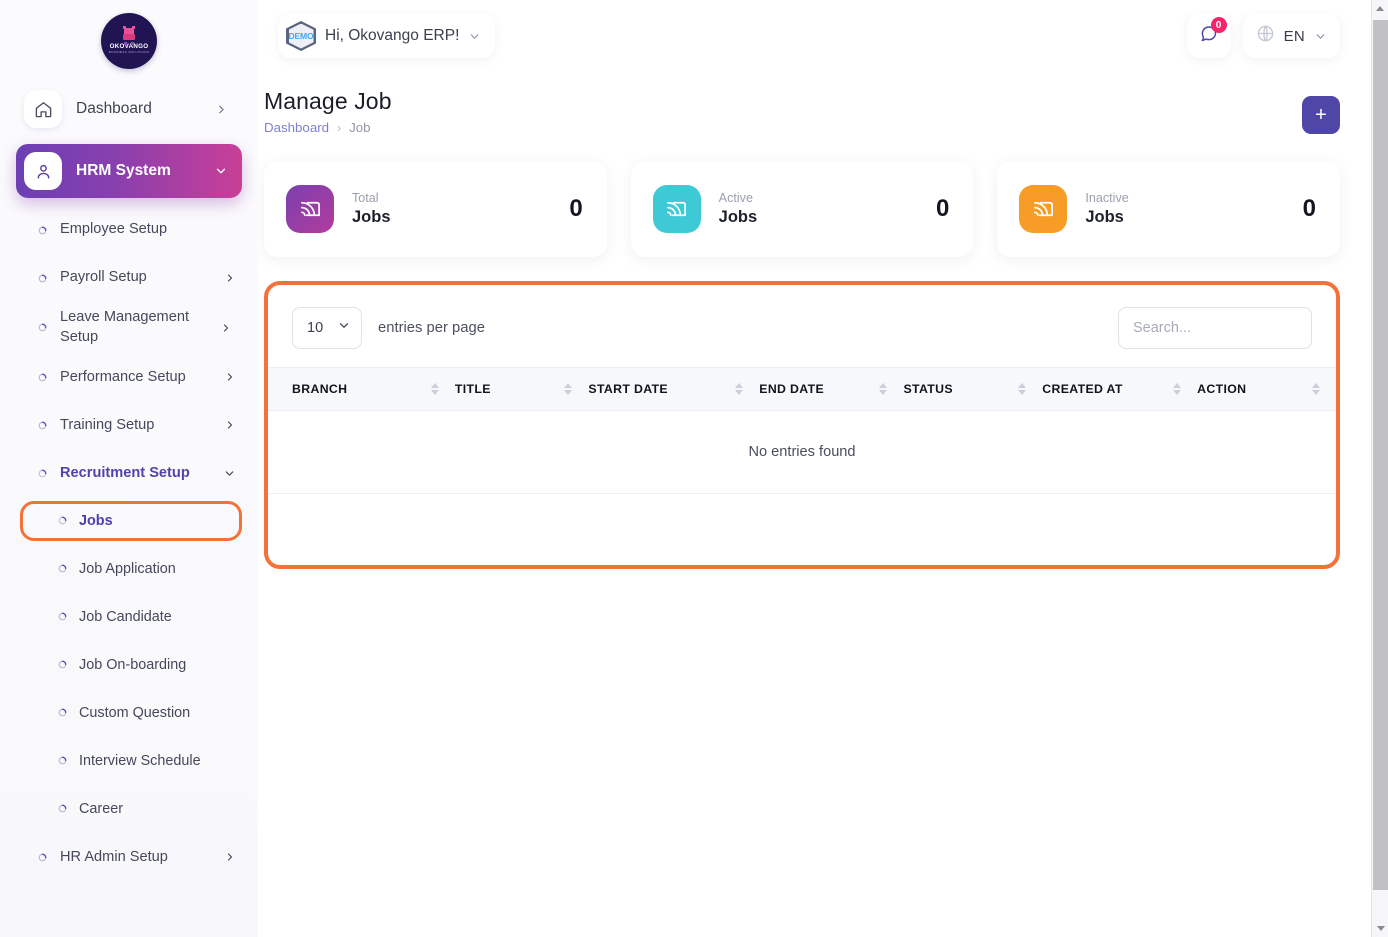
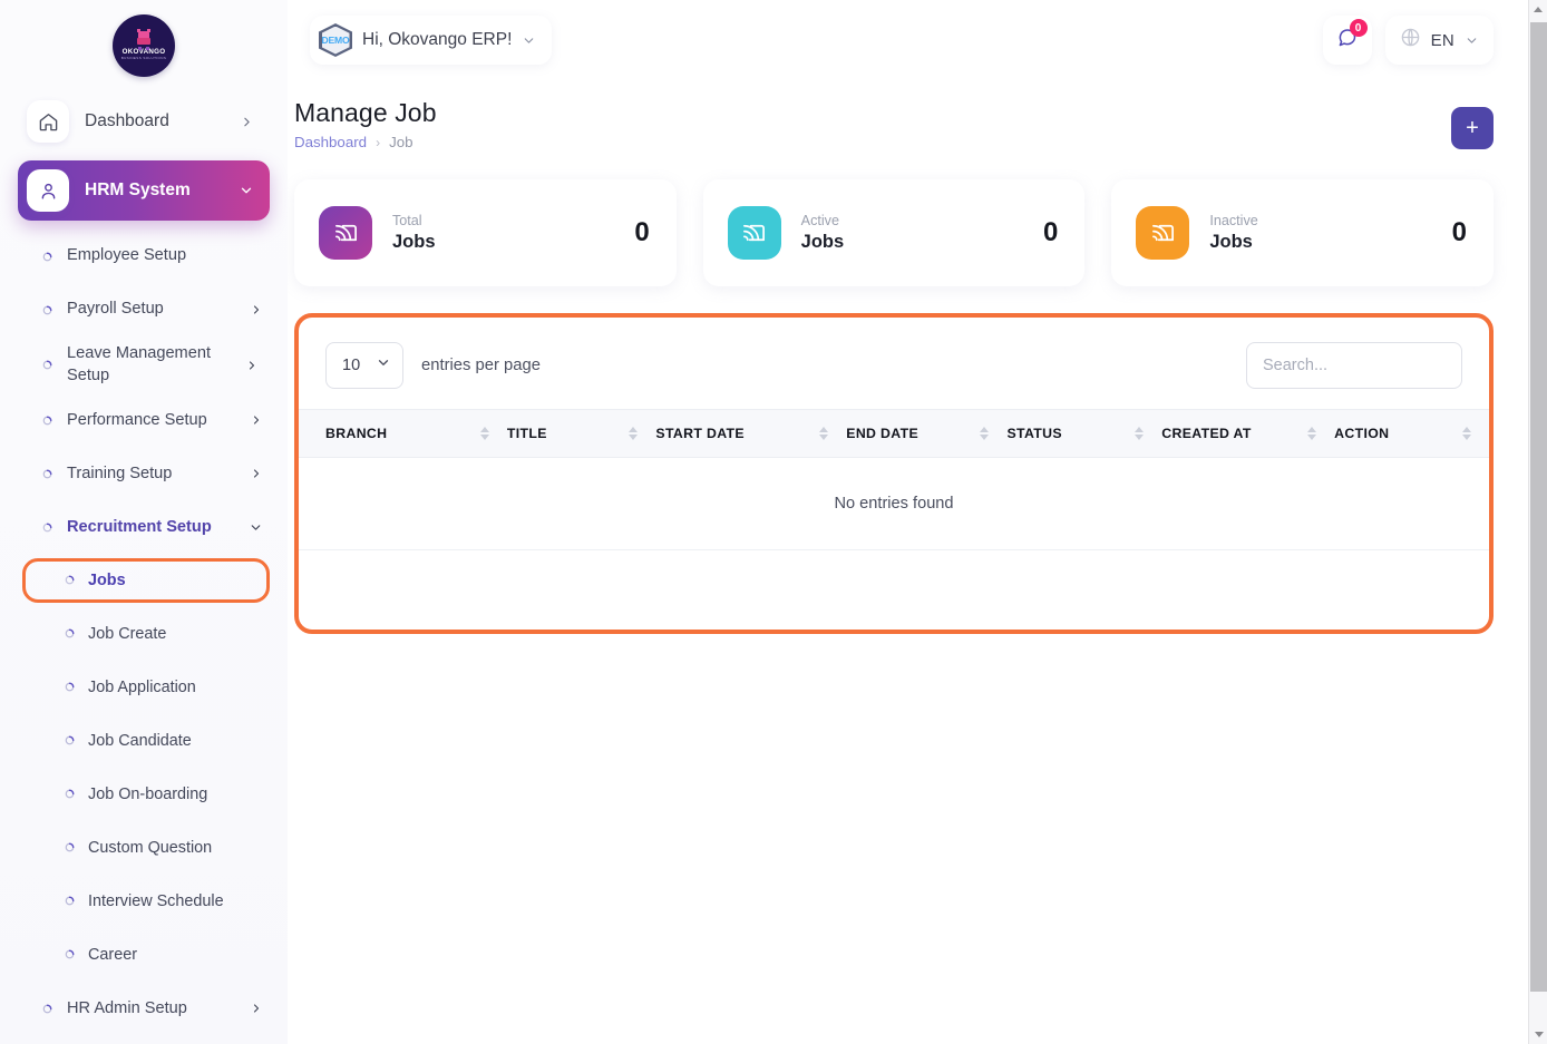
  Dashboard
  HRM System
  Employee Setup
  Payroll Setup
  Leave Management Setup
  Performance Setup
  Training Setup
  Recruitment Setup
  Jobs
+ Job Create
  Job Application
  Job Candidate
  Job On-boarding
  Custom Question
  Interview Schedule
  Career
  HR Admin Setup
  DEMO
  Hi, Okovango ERP!
  0
  EN
  Manage Job
  Dashboard
  ›
  Job
  +
  Total
  Jobs
  0
  Active
  Jobs
  0
  Inactive
  Jobs
  0
  10
  entries per page
  Search...
  BRANCH	TITLE	START DATE	END DATE	STATUS	CREATED AT	ACTION
  No entries found
